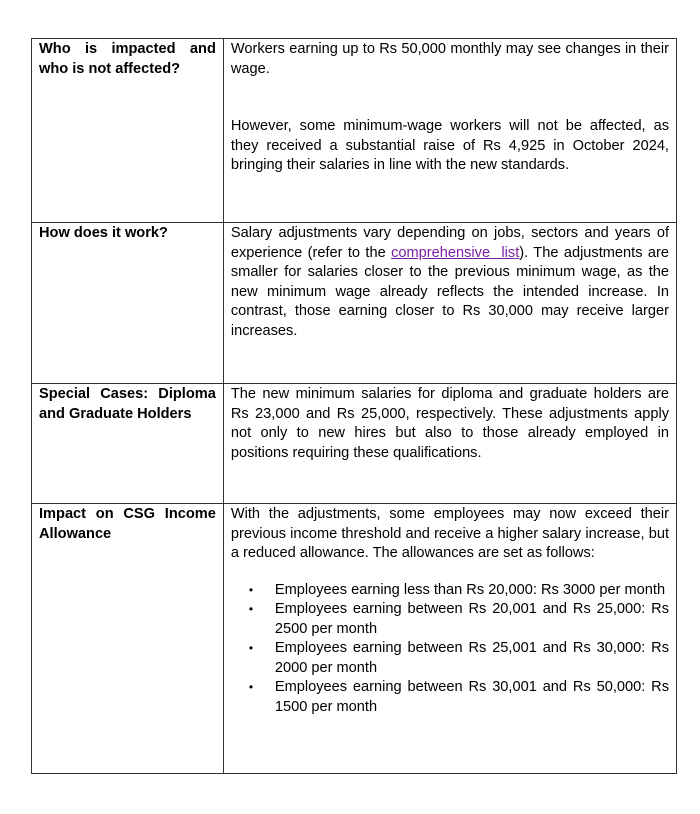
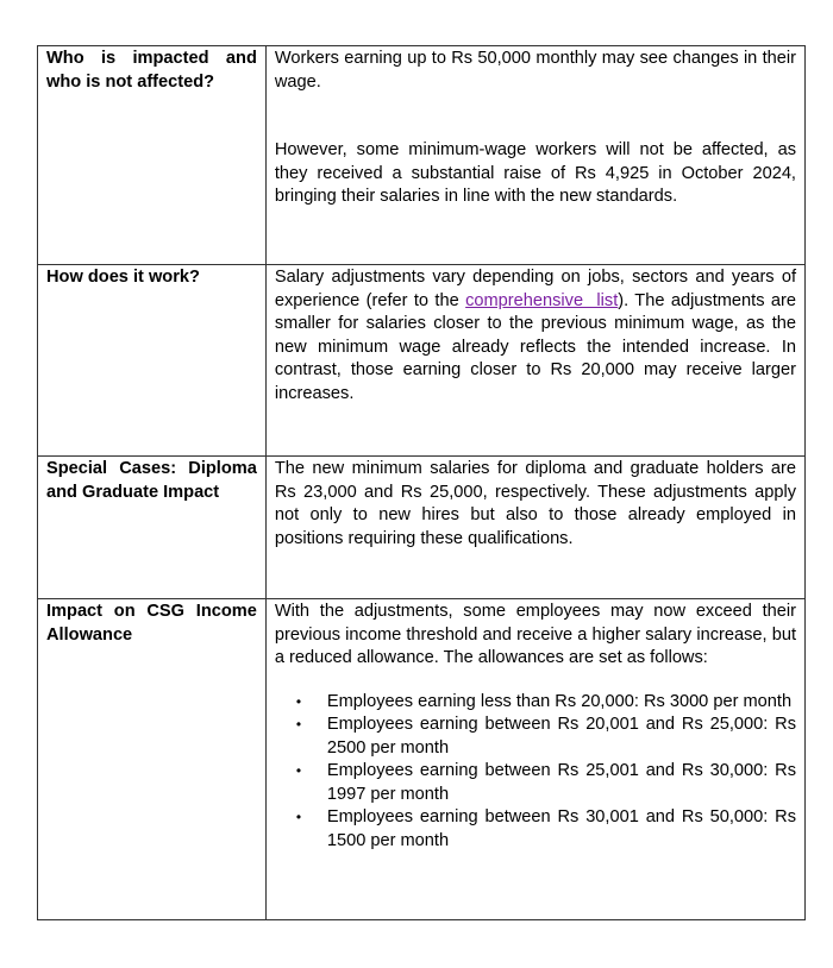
  Who is impacted and who is not affected?	Workers earning up to Rs 50,000 monthly may see changes in their wage. However, some minimum-wage workers will not be affected, as they received a substantial raise of Rs 4,925 in October 2024, bringing their salaries in line with the new standards.
- How does it work?	Salary adjustments vary depending on jobs, sectors and years of experience (refer to the comprehensive list). The adjustments are smaller for salaries closer to the previous minimum wage, as the new minimum wage already reflects the intended increase. In contrast, those earning closer to Rs 30,000 may receive larger increases.
+ How does it work?	Salary adjustments vary depending on jobs, sectors and years of experience (refer to the comprehensive list). The adjustments are smaller for salaries closer to the previous minimum wage, as the new minimum wage already reflects the intended increase. In contrast, those earning closer to Rs 20,000 may receive larger increases.
- Special Cases: Diploma and Graduate Holders	The new minimum salaries for diploma and graduate holders are Rs 23,000 and Rs 25,000, respectively. These adjustments apply not only to new hires but also to those already employed in positions requiring these qualifications.
+ Special Cases: Diploma and Graduate Impact	The new minimum salaries for diploma and graduate holders are Rs 23,000 and Rs 25,000, respectively. These adjustments apply not only to new hires but also to those already employed in positions requiring these qualifications.
- Impact on CSG Income Allowance	With the adjustments, some employees may now exceed their previous income threshold and receive a higher salary increase, but a reduced allowance. The allowances are set as follows: • Employees earning less than Rs 20,000: Rs 3000 per month • Employees earning between Rs 20,001 and Rs 25,000: Rs 2500 per month • Employees earning between Rs 25,001 and Rs 30,000: Rs 2000 per month • Employees earning between Rs 30,001 and Rs 50,000: Rs 1500 per month
+ Impact on CSG Income Allowance	With the adjustments, some employees may now exceed their previous income threshold and receive a higher salary increase, but a reduced allowance. The allowances are set as follows: • Employees earning less than Rs 20,000: Rs 3000 per month • Employees earning between Rs 20,001 and Rs 25,000: Rs 2500 per month • Employees earning between Rs 25,001 and Rs 30,000: Rs 1997 per month • Employees earning between Rs 30,001 and Rs 50,000: Rs 1500 per month
